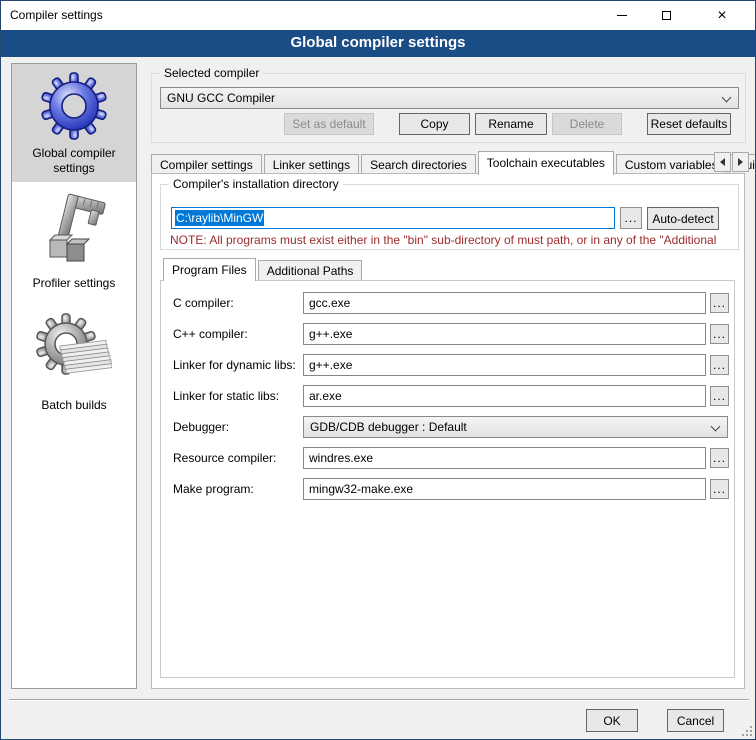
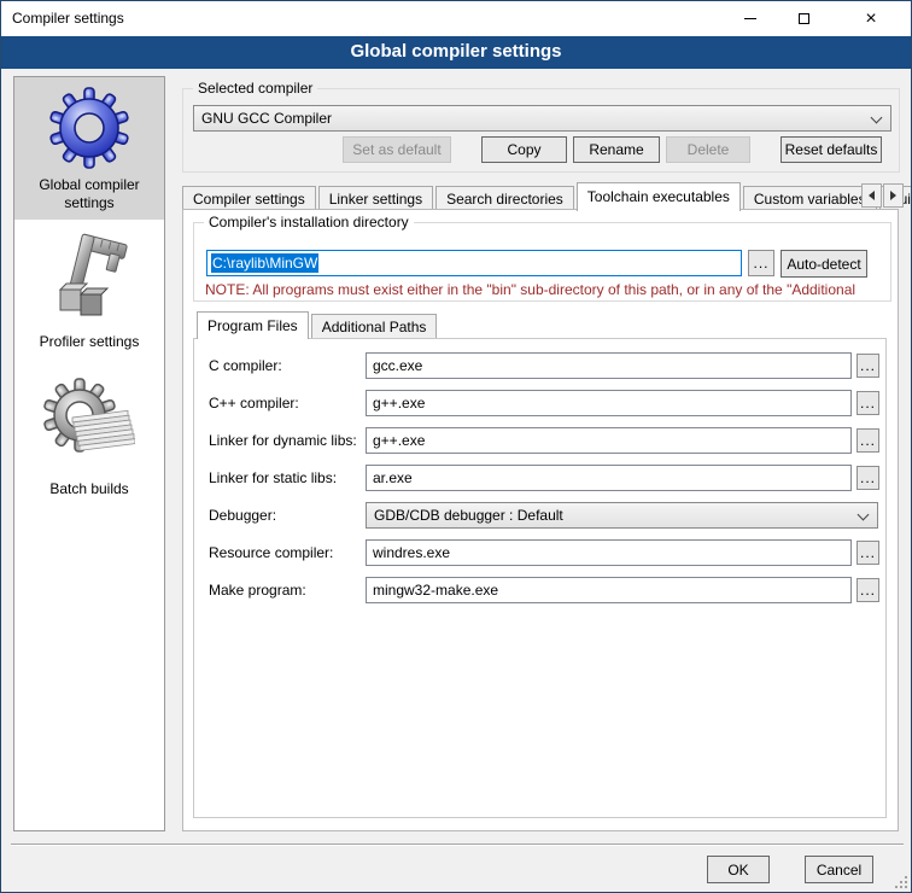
  Compiler settings
  ×
  Global compiler settings
  Global compiler settings
  Profiler settings
  Batch builds
  Selected compiler
  GNU GCC Compiler
  Set as default
  Copy
  Rename
  Delete
  Reset defaults
  Compiler settings
  Linker settings
  Search directories
  Toolchain executables
  Custom variable
  Compiler's installation directory
  C:\raylib\MinGW
  ...
  Auto-detect
- NOTE: All programs must exist either in the "bin" sub-directory of must path, or in any of the "Additional
+ NOTE: All programs must exist either in the "bin" sub-directory of this path, or in any of the "Additional
  Program Files
  Additional Paths
  C compiler:
  gcc.exe
  ...
  C++ compiler:
  g++.exe
  ...
  Linker for dynamic libs:
  g++.exe
  ...
  Linker for static libs:
  ar.exe
  ...
  Debugger:
  GDB/CDB debugger : Default
  Resource compiler:
  windres.exe
  ...
  Make program:
  mingw32-make.exe
  ...
  OK
  Cancel
